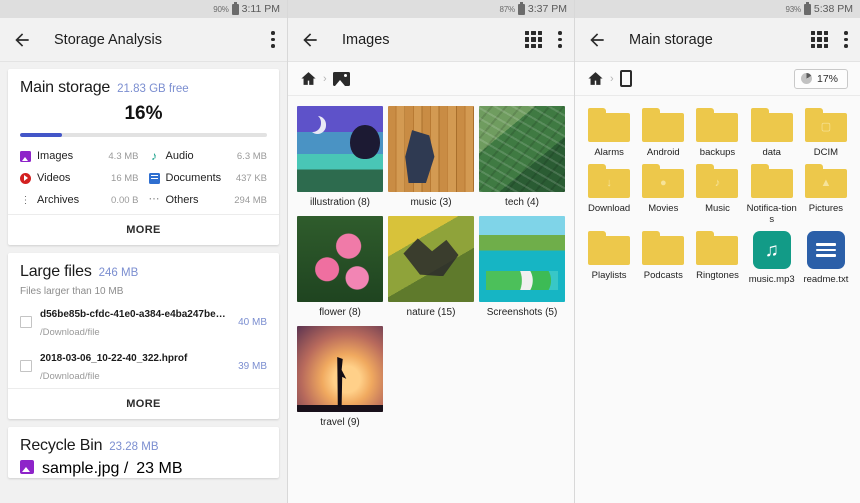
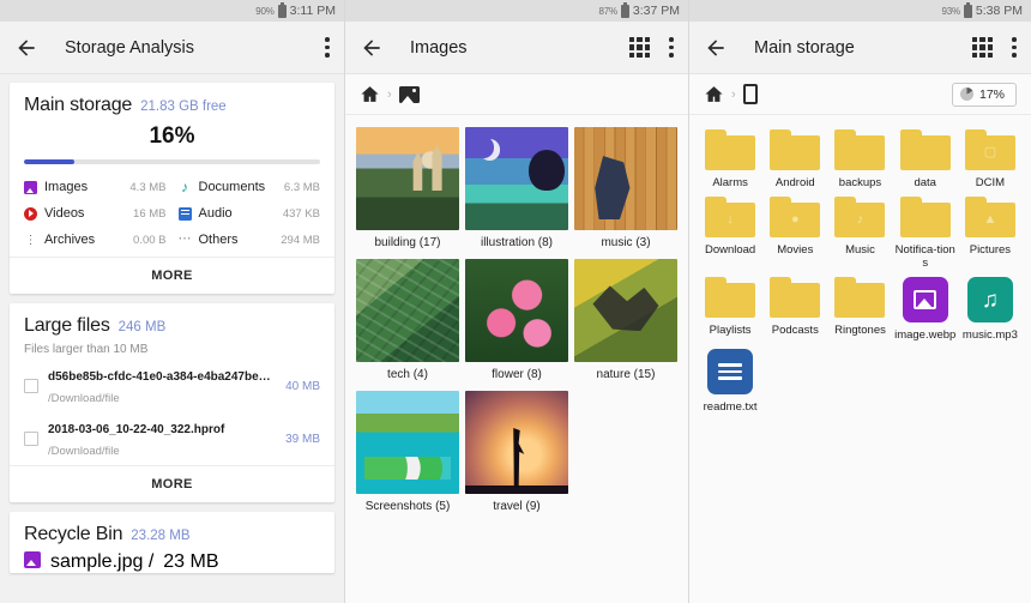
  90%
  3:11 PM
  Storage Analysis
  Main storage
  21.83 GB free
  16%
  Images
  4.3 MB
  ♪
- Audio
+ Documents
  6.3 MB
  Videos
  16 MB
- Documents
+ Audio
  437 KB
  ⋮
  Archives
  0.00 B
  ⋯
  Others
  294 MB
  MORE
  Large files
  246 MB
  Files larger than 10 MB
  d56be85b-cfdc-41e0-a384-e4ba247be… /Download/file
  40 MB
  2018-03-06_10-22-40_322.hprof /Download/file
  39 MB
  MORE
  Recycle Bin
  23.28 MB
  sample.jpg /
  23 MB
  87%
  3:37 PM
  Images
  ›
+ building (17)
  illustration (8)
  music (3)
  tech (4)
  flower (8)
  nature (15)
  Screenshots (5)
  travel (9)
  93%
  5:38 PM
  Main storage
  ›
  17%
  Alarms
  Android
  backups
  data
  ▢
  DCIM
  ↓
  Download
  ●
  Movies
  ♪
  Music
  Notifica-tions
  ▲
  Pictures
  Playlists
  Podcasts
  Ringtones
+ image.webp
  ♫
  music.mp3
  readme.txt
